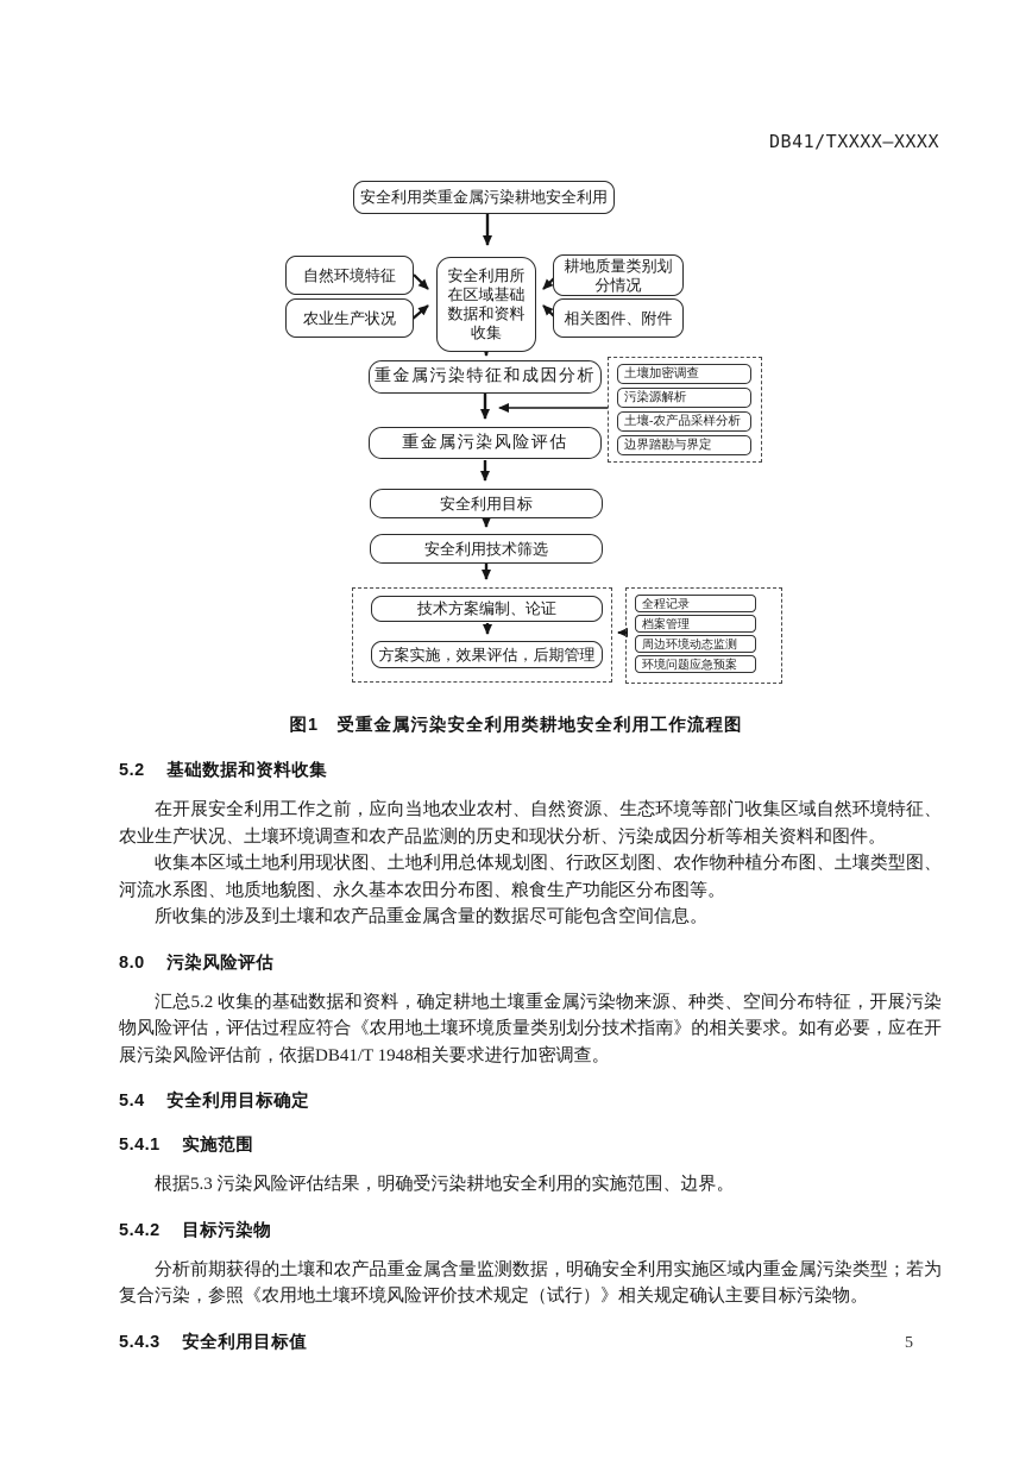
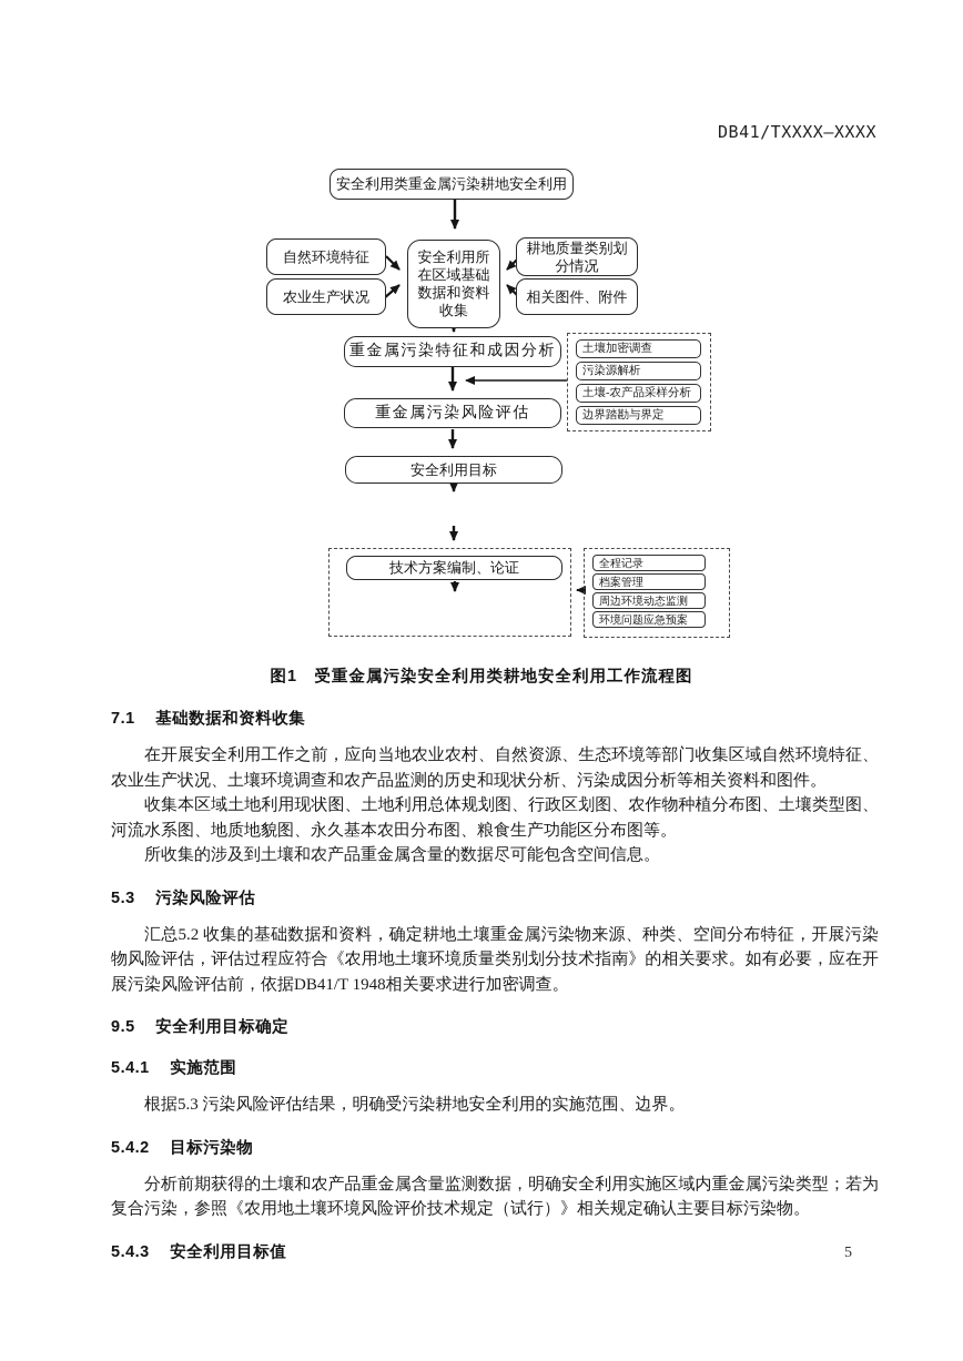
  DB41/TXXXX—XXXX
  安全利用类重金属污染耕地安全利用
  自然环境特征
  农业生产状况
  安全利用所在区域基础数据和资料收集
  耕地质量类别划分情况
  相关图件、附件
  重金属污染特征和成因分析
  土壤加密调查
  污染源解析
  土壤-农产品采样分析
  边界踏勘与界定
  重金属污染风险评估
  安全利用目标
- 安全利用技术筛选
  技术方案编制、论证
- 方案实施，效果评估，后期管理
  全程记录
  档案管理
  周边环境动态监测
  环境问题应急预案
  图1 受重金属污染安全利用类耕地安全利用工作流程图
- 5.2 基础数据和资料收集
+ 7.1 基础数据和资料收集
  在开展安全利用工作之前，应向当地农业农村、自然资源、生态环境等部门收集区域自然环境特征、农业生产状况、土壤环境调查和农产品监测的历史和现状分析、污染成因分析等相关资料和图件。
  收集本区域土地利用现状图、土地利用总体规划图、行政区划图、农作物种植分布图、土壤类型图、河流水系图、地质地貌图、永久基本农田分布图、粮食生产功能区分布图等。
  所收集的涉及到土壤和农产品重金属含量的数据尽可能包含空间信息。
- 8.0 污染风险评估
+ 5.3 污染风险评估
  汇总5.2 收集的基础数据和资料，确定耕地土壤重金属污染物来源、种类、空间分布特征，开展污染物风险评估，评估过程应符合《农用地土壤环境质量类别划分技术指南》的相关要求。如有必要，应在开展污染风险评估前，依据DB41/T 1948相关要求进行加密调查。
- 5.4 安全利用目标确定
+ 9.5 安全利用目标确定
  5.4.1 实施范围
  根据5.3 污染风险评估结果，明确受污染耕地安全利用的实施范围、边界。
  5.4.2 目标污染物
  分析前期获得的土壤和农产品重金属含量监测数据，明确安全利用实施区域内重金属污染类型；若为复合污染，参照《农用地土壤环境风险评价技术规定（试行）》相关规定确认主要目标污染物。
  5.4.3 安全利用目标值
  5
